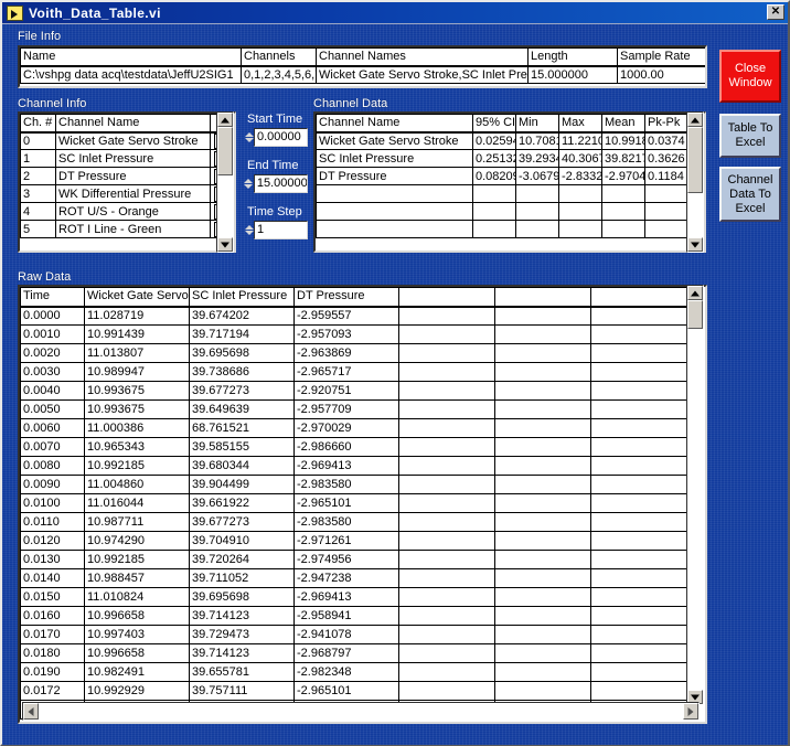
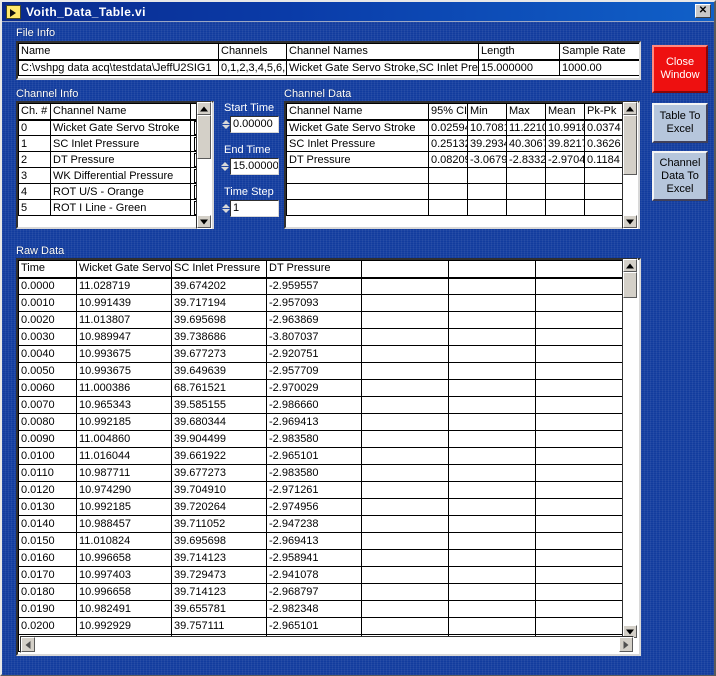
  Voith_Data_Table.vi
  ✕
  File Info
  Name	Channels	Channel Names	Length	Sample Rate
  C:\vshpg data acq\testdata\JeffU2SIG1	0,1,2,3,4,5,6,	Wicket Gate Servo Stroke,SC Inlet Pre	15.000000	1000.00
  Channel Info
  Ch. #	Channel Name
  0	Wicket Gate Servo Stroke
  1	SC Inlet Pressure
  2	DT Pressure
  3	WK Differential Pressure
  4	ROT U/S - Orange
  5	ROT I Line - Green
  Start Time
  0.00000
  End Time
  15.00000
  Time Step
  1
  Channel Data
  Channel Name	95% CI	Min	Max	Mean	Pk-Pk
  Wicket Gate Servo Stroke	0.0259	10.708	11.2210	10.991	0.0374
  SC Inlet Pressure	0.2513	39.293	40.306	39.821	0.3626
  DT Pressure	0.0820	-3.0679	-2.8332	-2.9704	0.1184
  Raw Data
  Time	Wicket Gate Servo	SC Inlet Pressure	DT Pressure
  0.0000	11.028719	39.674202	-2.959557
  0.0010	10.991439	39.717194	-2.957093
  0.0020	11.013807	39.695698	-2.963869
- 0.0030	10.989947	39.738686	-2.965717
+ 0.0030	10.989947	39.738686	-3.807037
  0.0040	10.993675	39.677273	-2.920751
  0.0050	10.993675	39.649639	-2.957709
  0.0060	11.000386	68.761521	-2.970029
  0.0070	10.965343	39.585155	-2.986660
  0.0080	10.992185	39.680344	-2.969413
  0.0090	11.004860	39.904499	-2.983580
  0.0100	11.016044	39.661922	-2.965101
  0.0110	10.987711	39.677273	-2.983580
  0.0120	10.974290	39.704910	-2.971261
  0.0130	10.992185	39.720264	-2.974956
  0.0140	10.988457	39.711052	-2.947238
  0.0150	11.010824	39.695698	-2.969413
  0.0160	10.996658	39.714123	-2.958941
  0.0170	10.997403	39.729473	-2.941078
  0.0180	10.996658	39.714123	-2.968797
  0.0190	10.982491	39.655781	-2.982348
- 0.0172	10.992929	39.757111	-2.965101
+ 0.0200	10.992929	39.757111	-2.965101
  Close Window
  Table To Excel
  Channel Data To Excel
